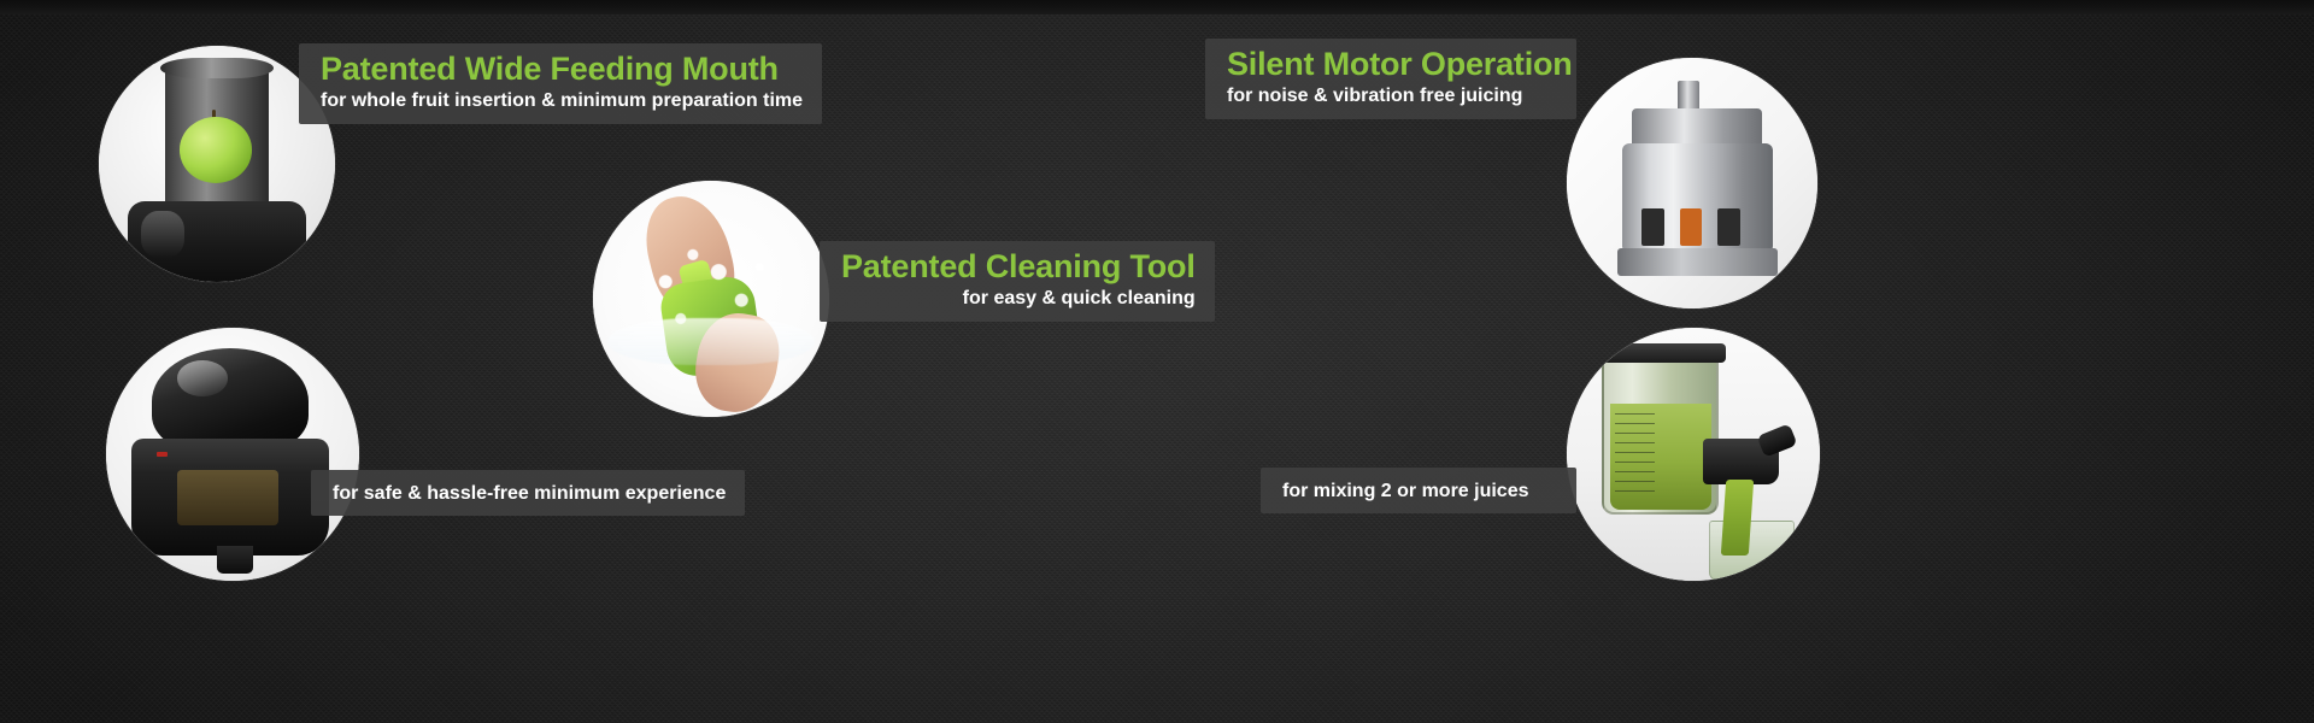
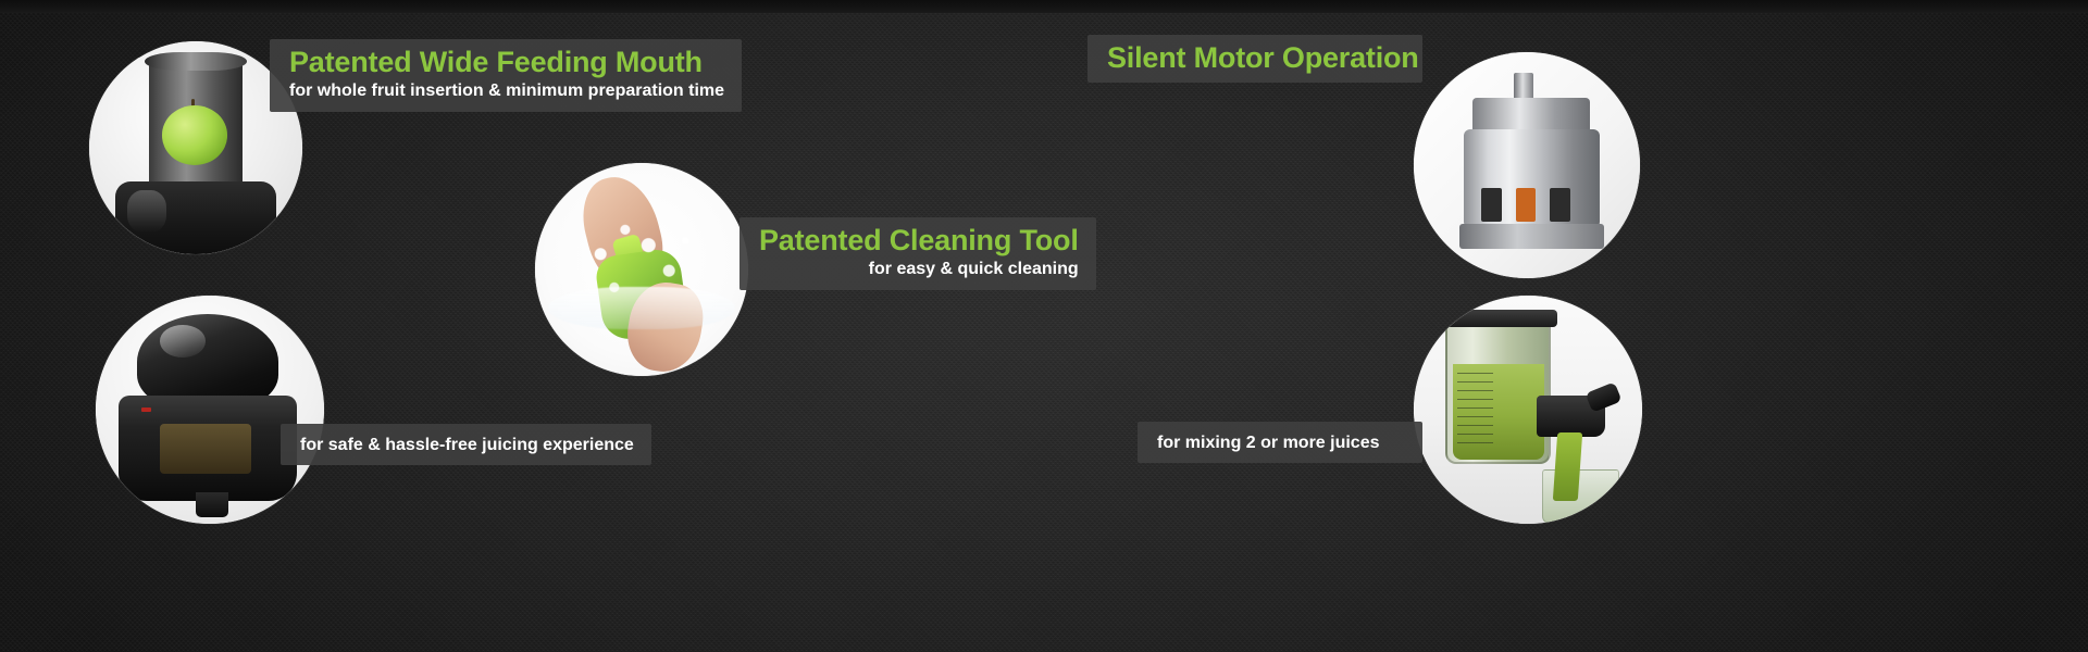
  Patented Wide Feeding Mouth
  for whole fruit insertion & minimum preparation time
  Silent Motor Operation
- for noise & vibration free juicing
  Patented Cleaning Tool
  for easy & quick cleaning
- for safe & hassle-free minimum experience
+ for safe & hassle-free juicing experience
  for mixing 2 or more juices
